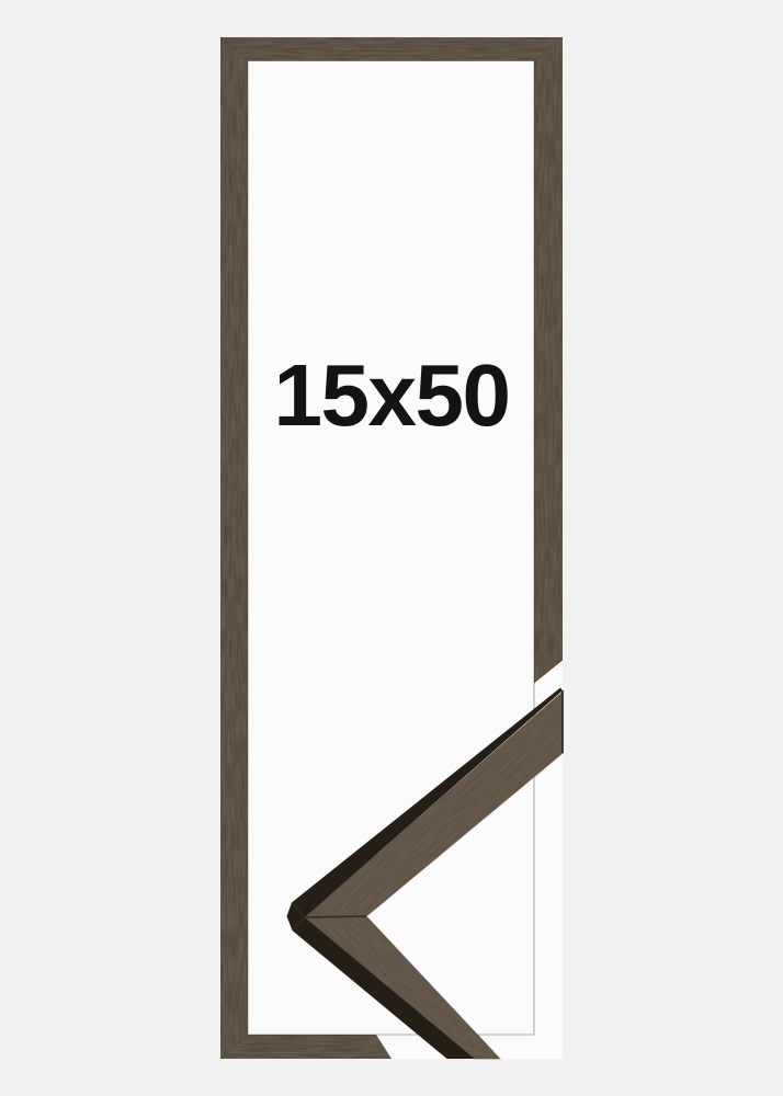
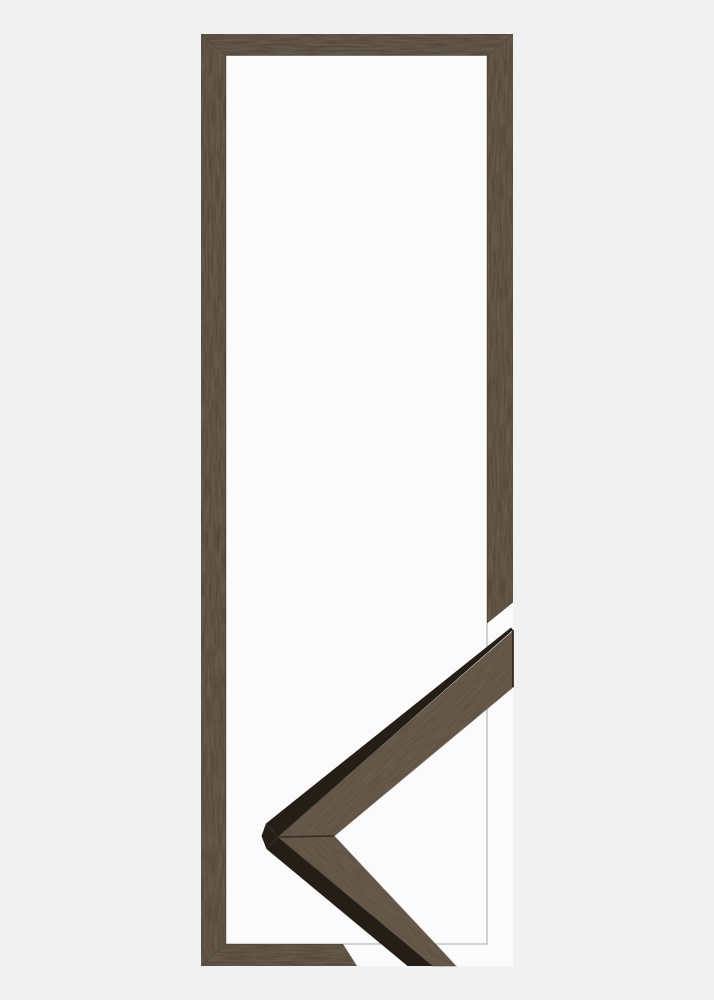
- 15x50
